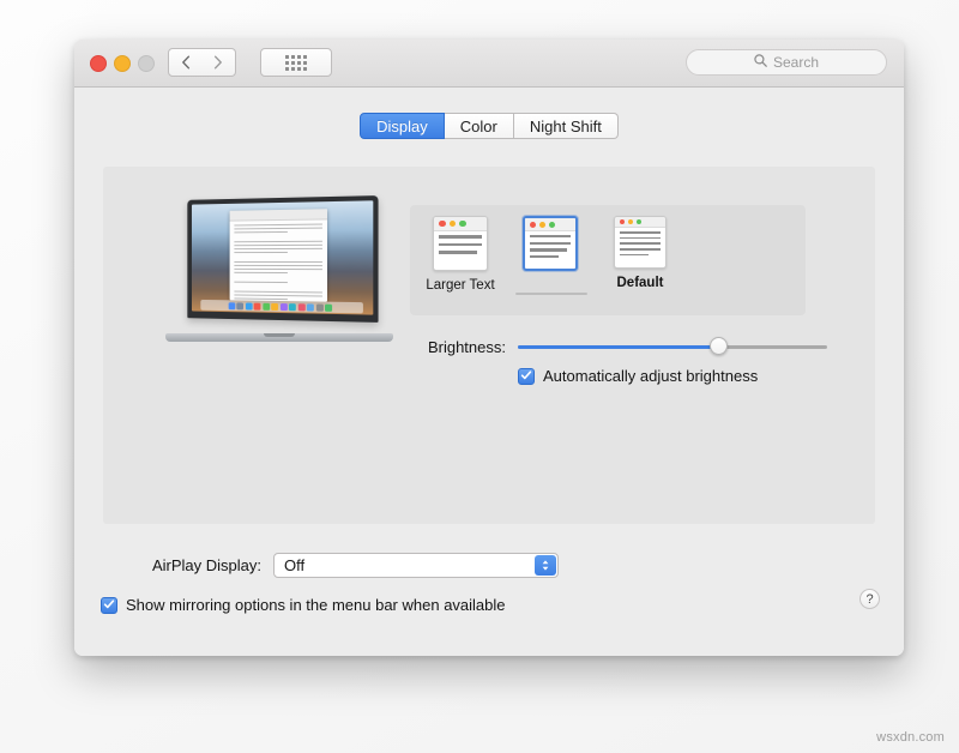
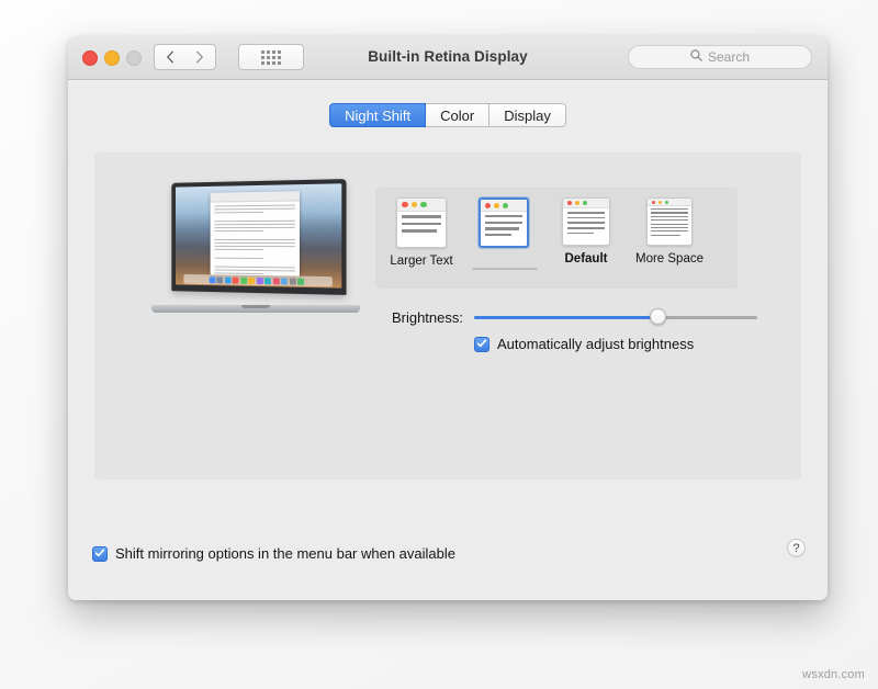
+ Built-in Retina Display
  Search
- Display
+ Night Shift
  Color
- Night Shift
+ Display
  Larger Text
  Default
+ More Space
  Brightness:
  Automatically adjust brightness
- AirPlay Display:
- Off
- Show mirroring options in the menu bar when available
+ Shift mirroring options in the menu bar when available
  ?
  wsxdn.com
